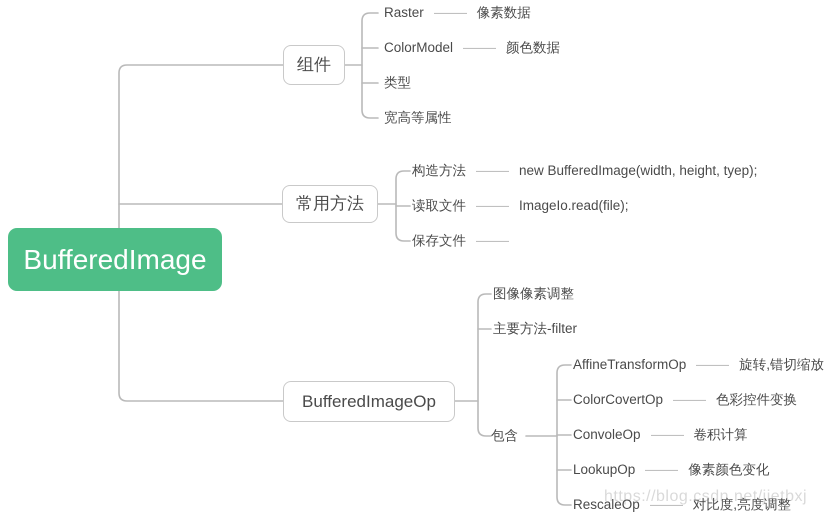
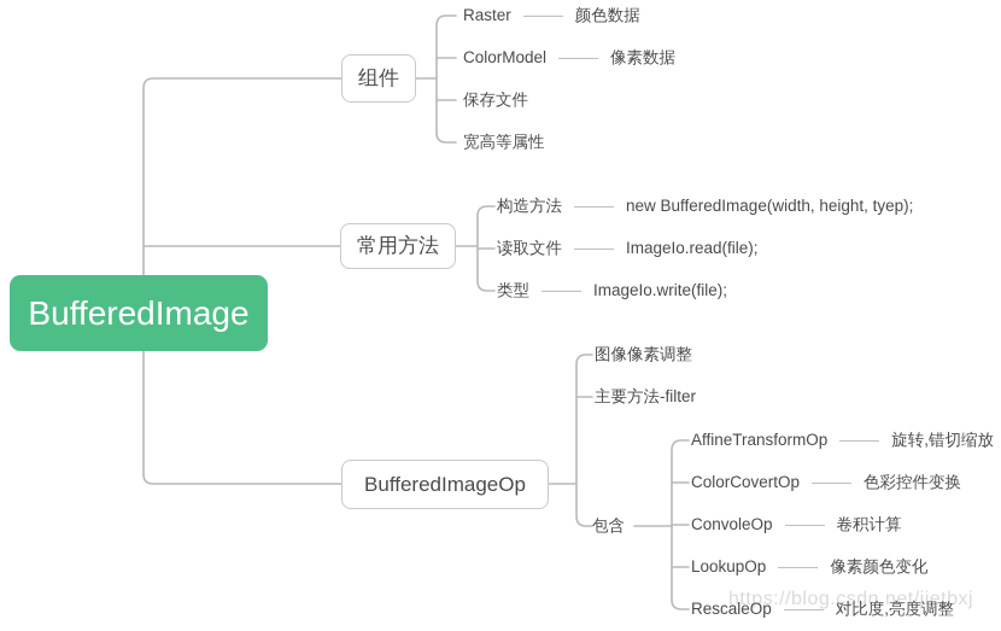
  https://blog.csdn.net/jietbxj
  BufferedImage
  组件
  常用方法
  BufferedImageOp
  Raster
- 像素数据
+ 颜色数据
  ColorModel
- 颜色数据
+ 像素数据
- 类型
+ 保存文件
  宽高等属性
  构造方法
  new BufferedImage(width, height, tyep);
  读取文件
  ImageIo.read(file);
- 保存文件
+ 类型
+ ImageIo.write(file);
  图像像素调整
  主要方法-filter
  包含
  AffineTransformOp
  旋转,错切缩放
  ColorCovertOp
  色彩控件变换
  ConvoleOp
  卷积计算
  LookupOp
  像素颜色变化
  RescaleOp
  对比度,亮度调整
